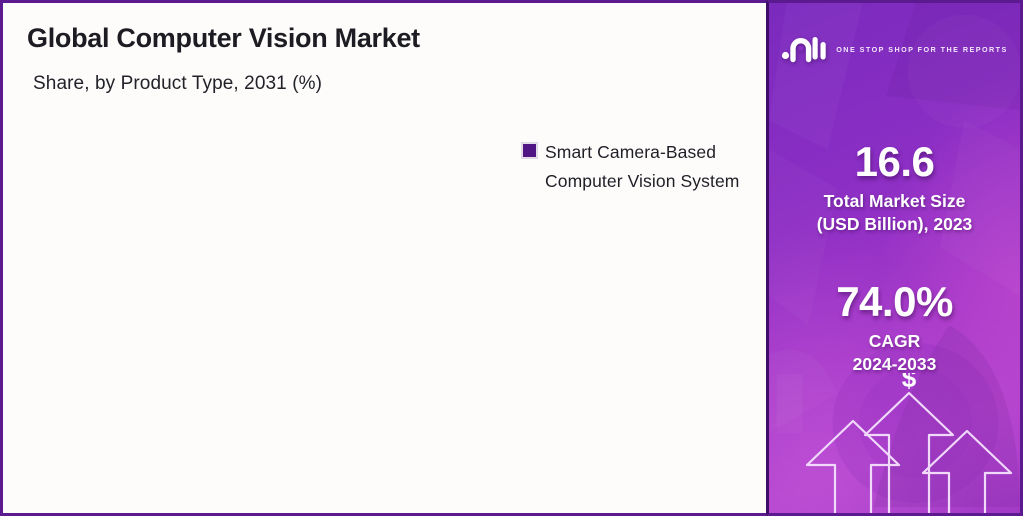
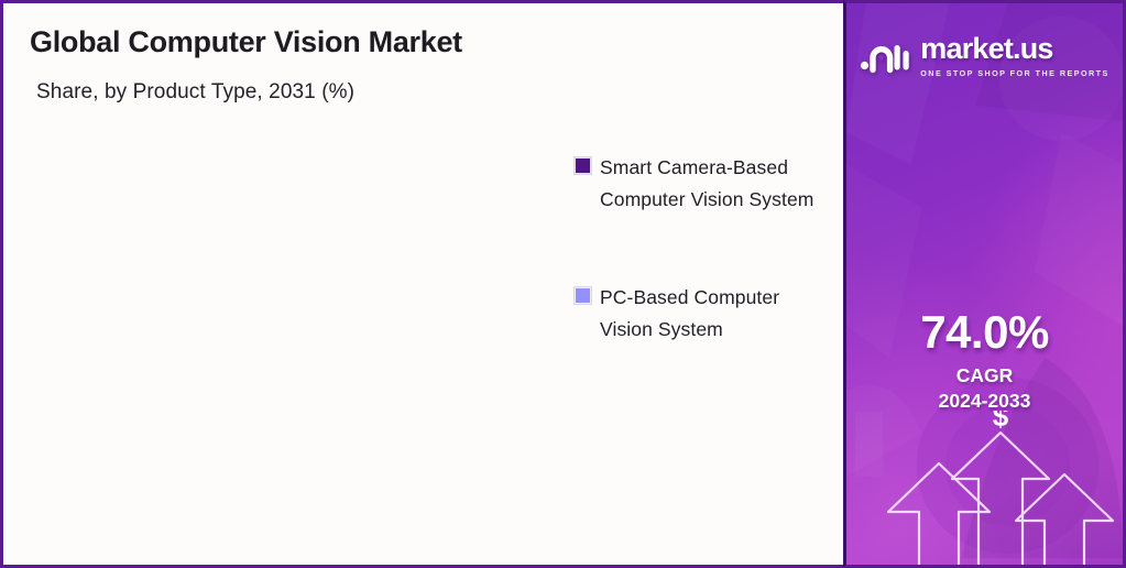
  Global Computer Vision Market
  Share, by Product Type, 2031 (%)
  Smart Camera-Based Computer Vision System
+ PC-Based Computer Vision System
+ market.us
  ONE STOP SHOP FOR THE REPORTS
- 16.6
- Total Market Size
- (USD Billion), 2023
  74.0%
  CAGR
  2024-2033
  $
